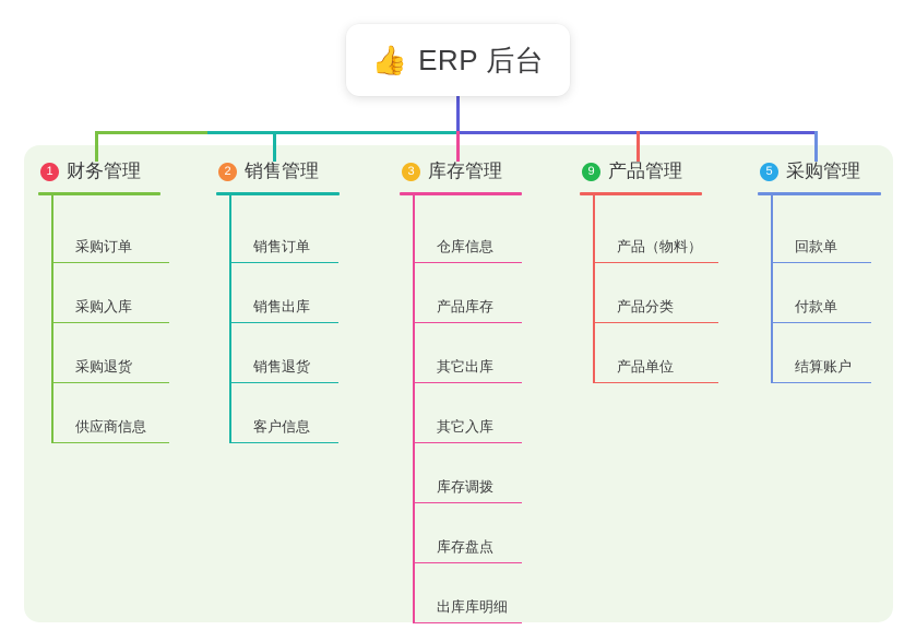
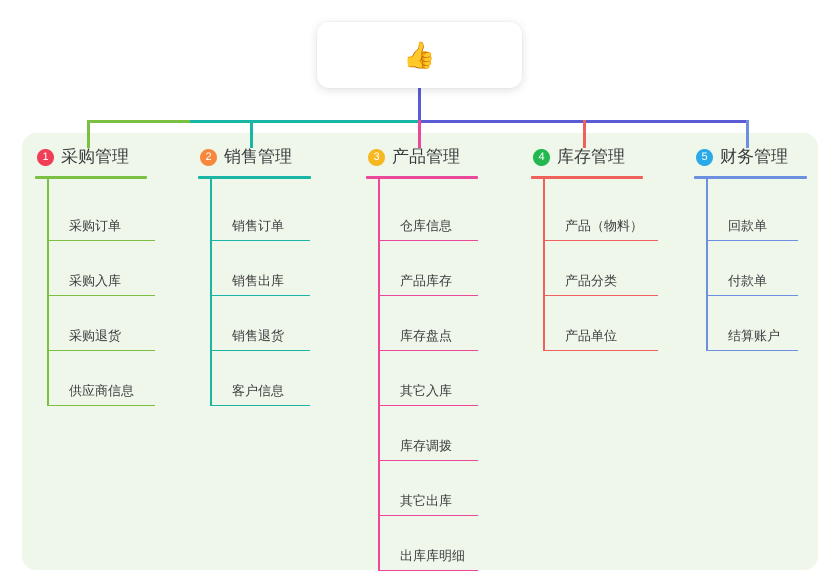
  👍
- ERP 后台
  1
- 财务管理
+ 采购管理
  采购订单
  采购入库
  采购退货
  供应商信息
  2
  销售管理
  销售订单
  销售出库
  销售退货
  客户信息
  3
- 库存管理
+ 产品管理
  仓库信息
  产品库存
- 其它出库
+ 库存盘点
  其它入库
  库存调拨
- 库存盘点
+ 其它出库
  出库库明细
- 9
+ 4
- 产品管理
+ 库存管理
  产品（物料）
  产品分类
  产品单位
  5
- 采购管理
+ 财务管理
  回款单
  付款单
  结算账户
